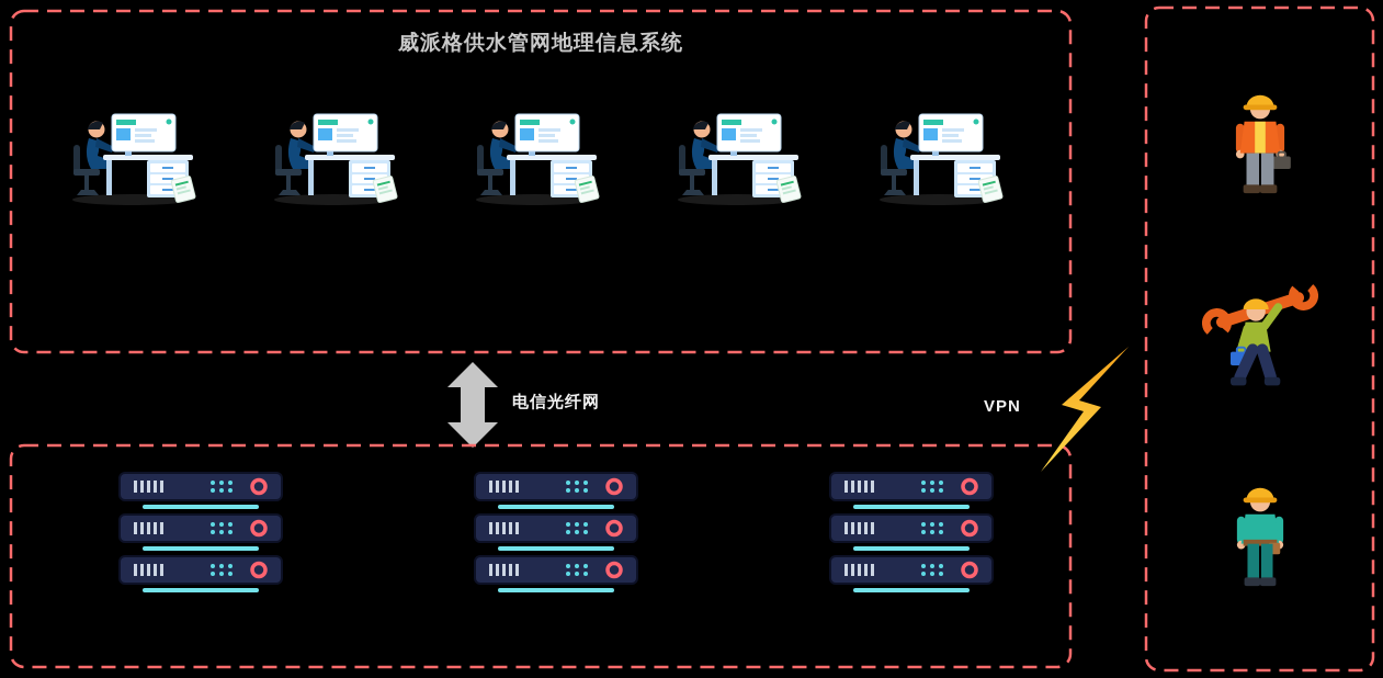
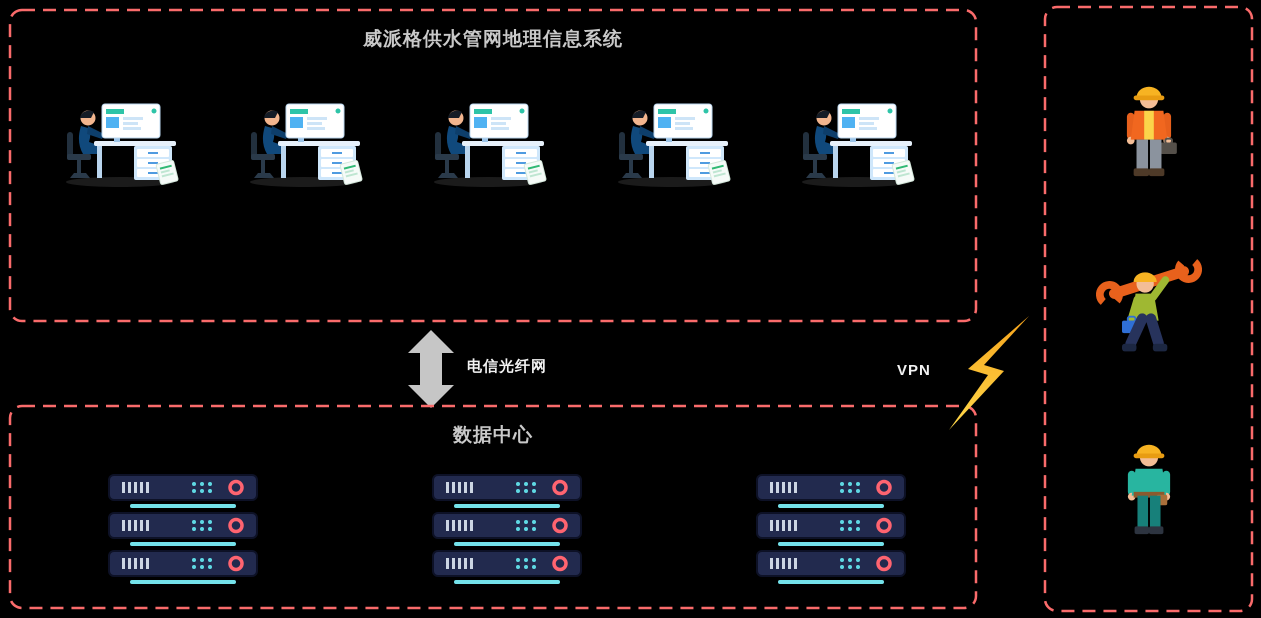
  威派格供水管网地理信息系统
  电信光纤网
+ 数据中心
  VPN
